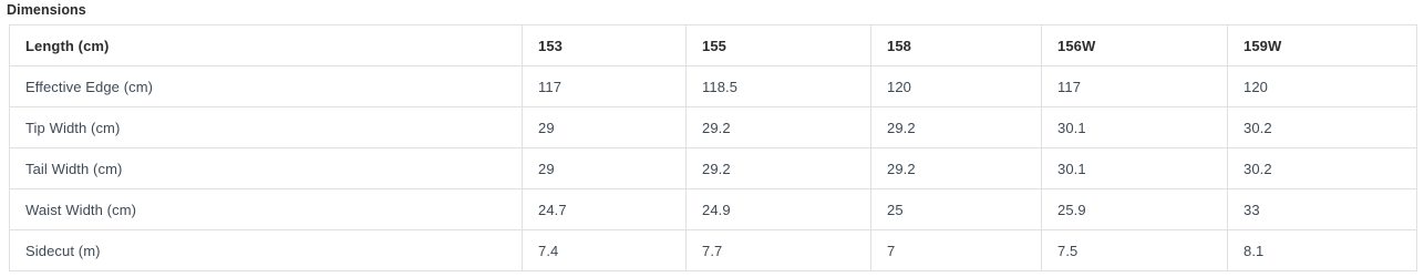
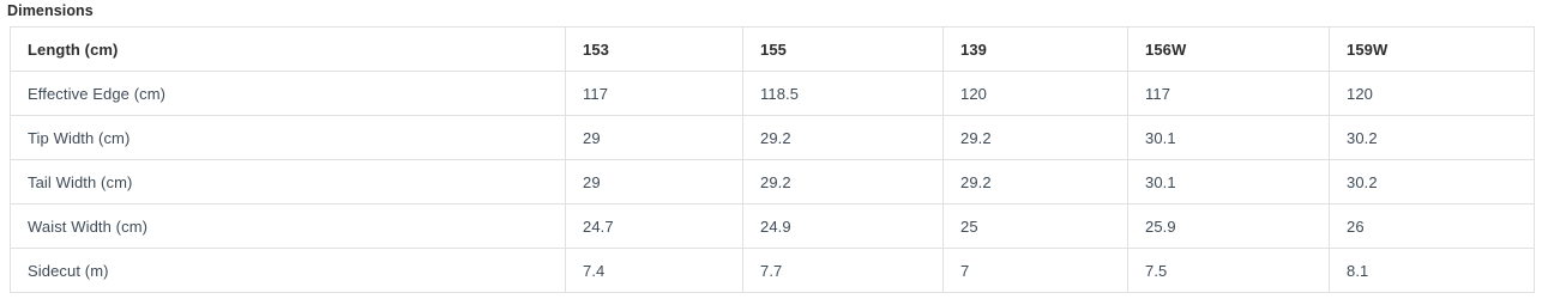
  Dimensions
- Length (cm)	153	155	158	156W	159W
+ Length (cm)	153	155	139	156W	159W
  Effective Edge (cm)	117	118.5	120	117	120
  Tip Width (cm)	29	29.2	29.2	30.1	30.2
  Tail Width (cm)	29	29.2	29.2	30.1	30.2
- Waist Width (cm)	24.7	24.9	25	25.9	33
+ Waist Width (cm)	24.7	24.9	25	25.9	26
  Sidecut (m)	7.4	7.7	7	7.5	8.1
